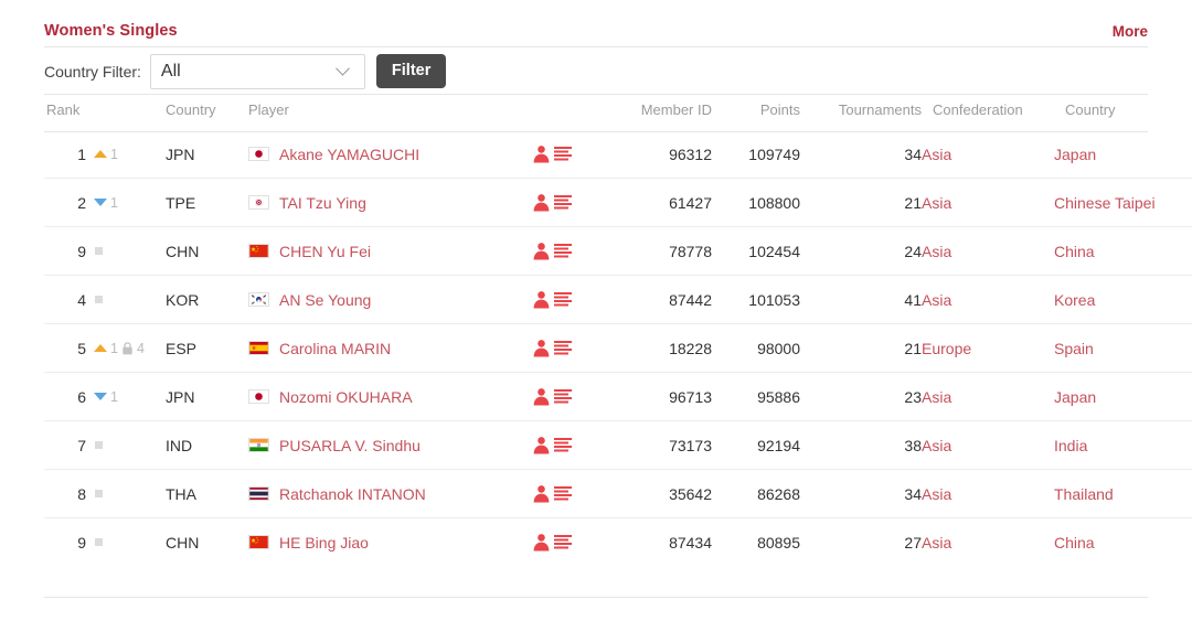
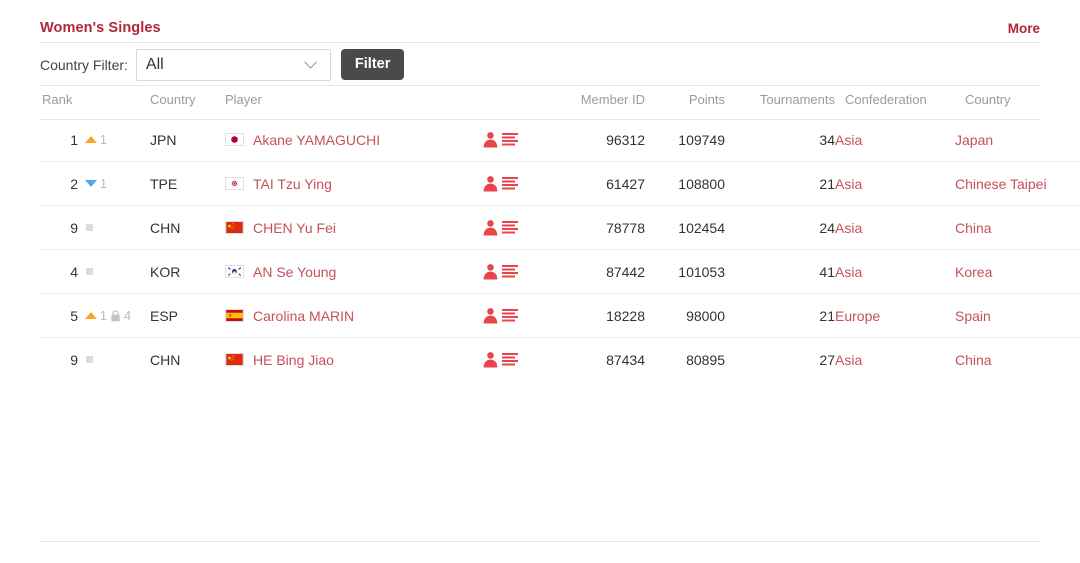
  Women's Singles
  More
  Country Filter:
  All
  Filter
  Rank	Country	Player		Member ID	Points	Tournaments	Confederation	Country
  1 1	JPN	Akane YAMAGUCHI		96312	109749	34	Asia	Japan
  2 1	TPE	TAI Tzu Ying		61427	108800	21	Asia	Chinese Taipei
  9	CHN	CHEN Yu Fei		78778	102454	24	Asia	China
  4	KOR	AN Se Young		87442	101053	41	Asia	Korea
  5 1 4	ESP	Carolina MARIN		18228	98000	21	Europe	Spain
- 6 1	JPN	Nozomi OKUHARA		96713	95886	23	Asia	Japan
- 7	IND	PUSARLA V. Sindhu		73173	92194	38	Asia	India
- 8	THA	Ratchanok INTANON		35642	86268	34	Asia	Thailand
  9	CHN	HE Bing Jiao		87434	80895	27	Asia	China
